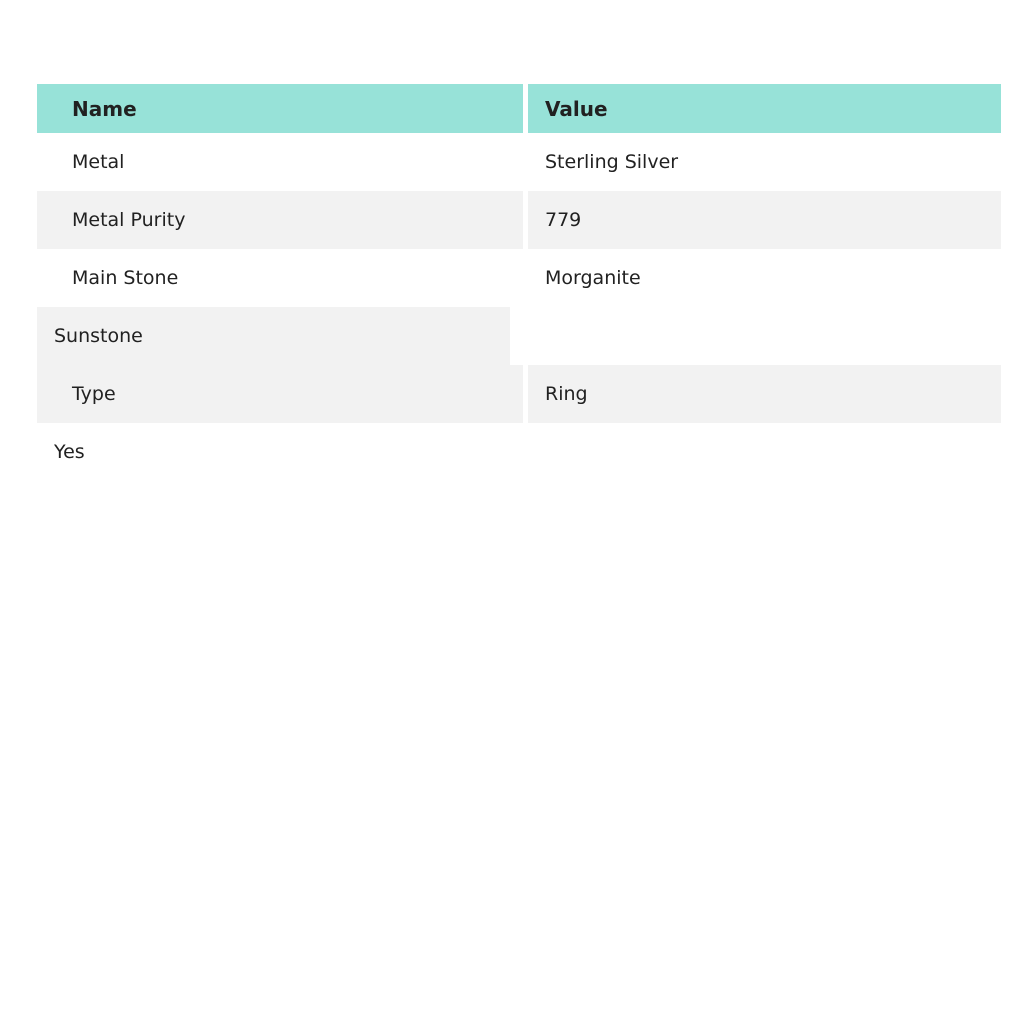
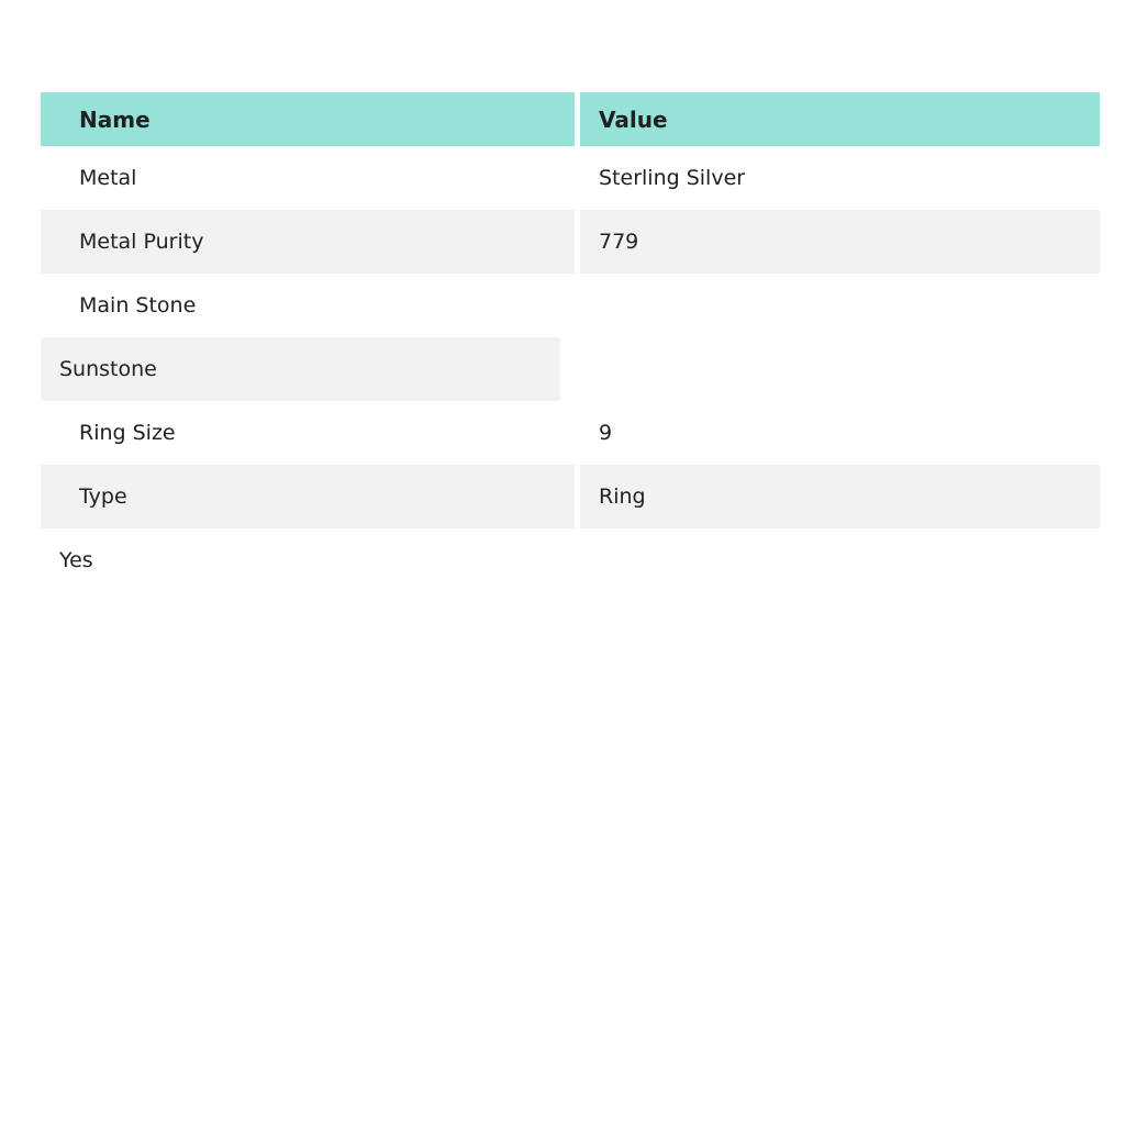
  Name
  Value
  Metal
  Sterling Silver
  Metal Purity
  779
  Main Stone
- Morganite
  Sunstone
+ Ring Size
+ 9
  Type
  Ring
  Yes
